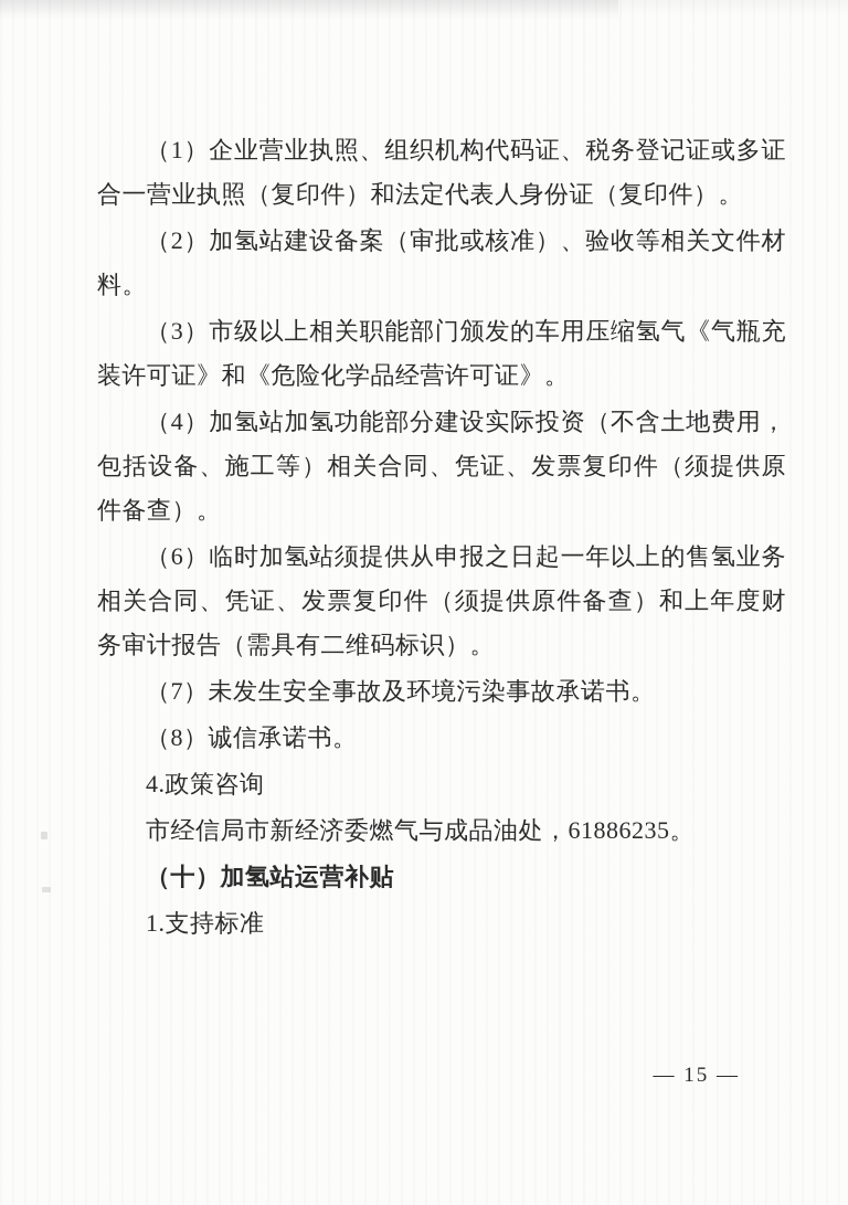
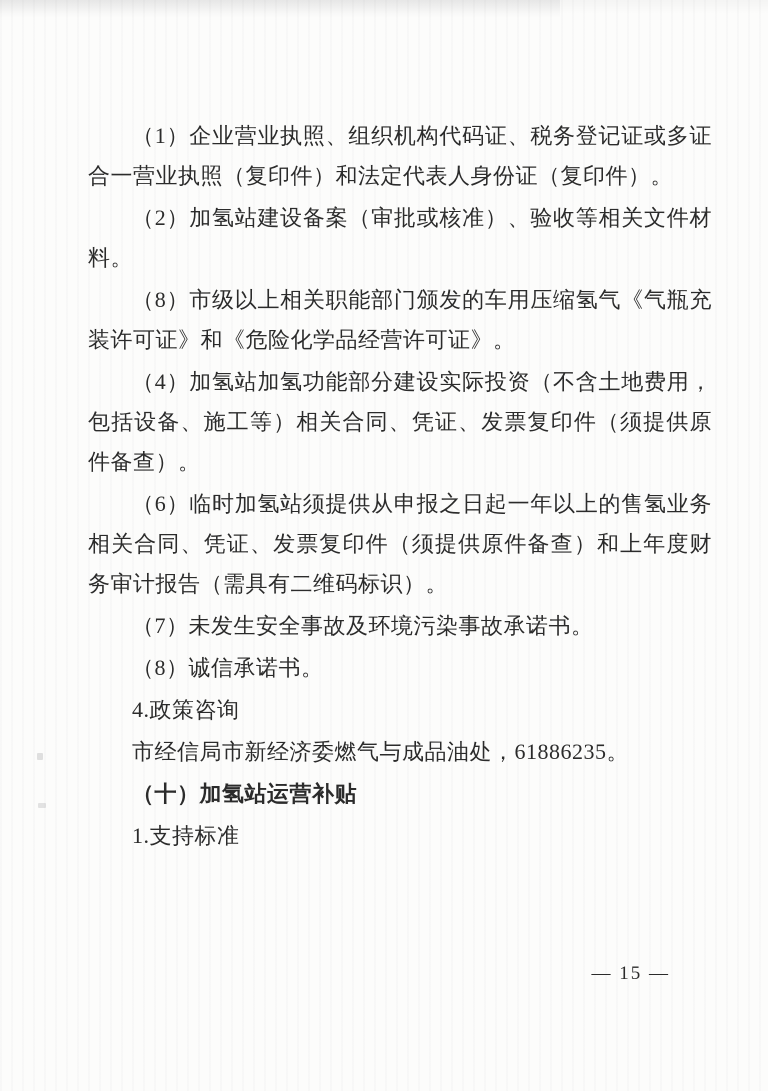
  （1）企业营业执照、组织机构代码证、税务登记证或多证合一营业执照（复印件）和法定代表人身份证（复印件）。
  （2）加氢站建设备案（审批或核准）、验收等相关文件材料。
- （3）市级以上相关职能部门颁发的车用压缩氢气《气瓶充装许可证》和《危险化学品经营许可证》。
+ （8）市级以上相关职能部门颁发的车用压缩氢气《气瓶充装许可证》和《危险化学品经营许可证》。
  （4）加氢站加氢功能部分建设实际投资（不含土地费用，包括设备、施工等）相关合同、凭证、发票复印件（须提供原件备查）。
  （6）临时加氢站须提供从申报之日起一年以上的售氢业务相关合同、凭证、发票复印件（须提供原件备查）和上年度财务审计报告（需具有二维码标识）。
  （7）未发生安全事故及环境污染事故承诺书。
  （8）诚信承诺书。
  4.政策咨询
  市经信局市新经济委燃气与成品油处，61886235。
  （十）加氢站运营补贴
  1.支持标准
  — 15 —
